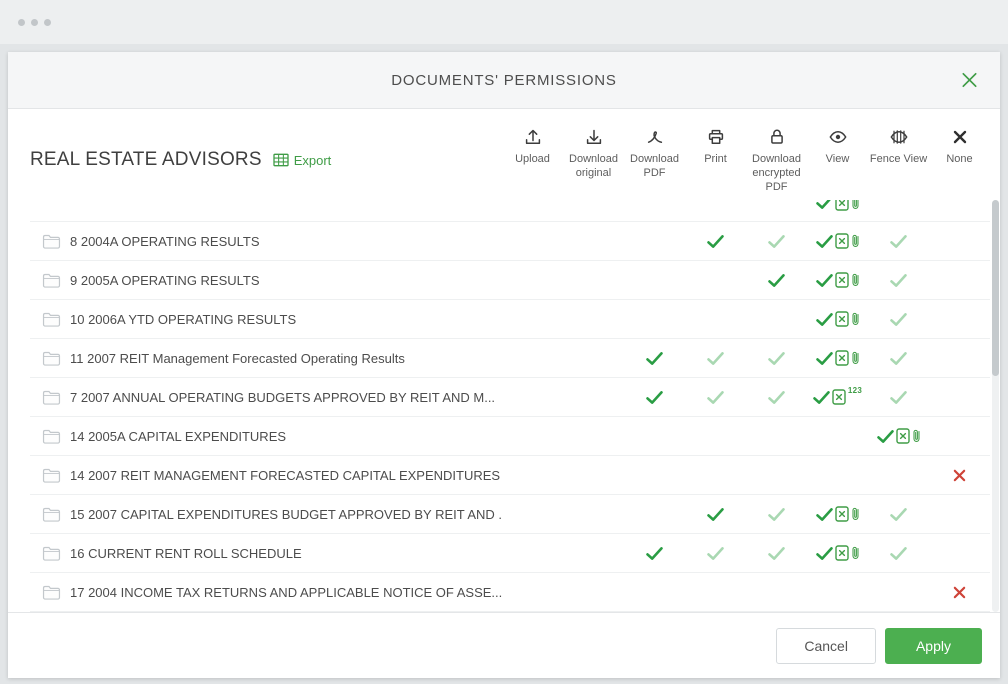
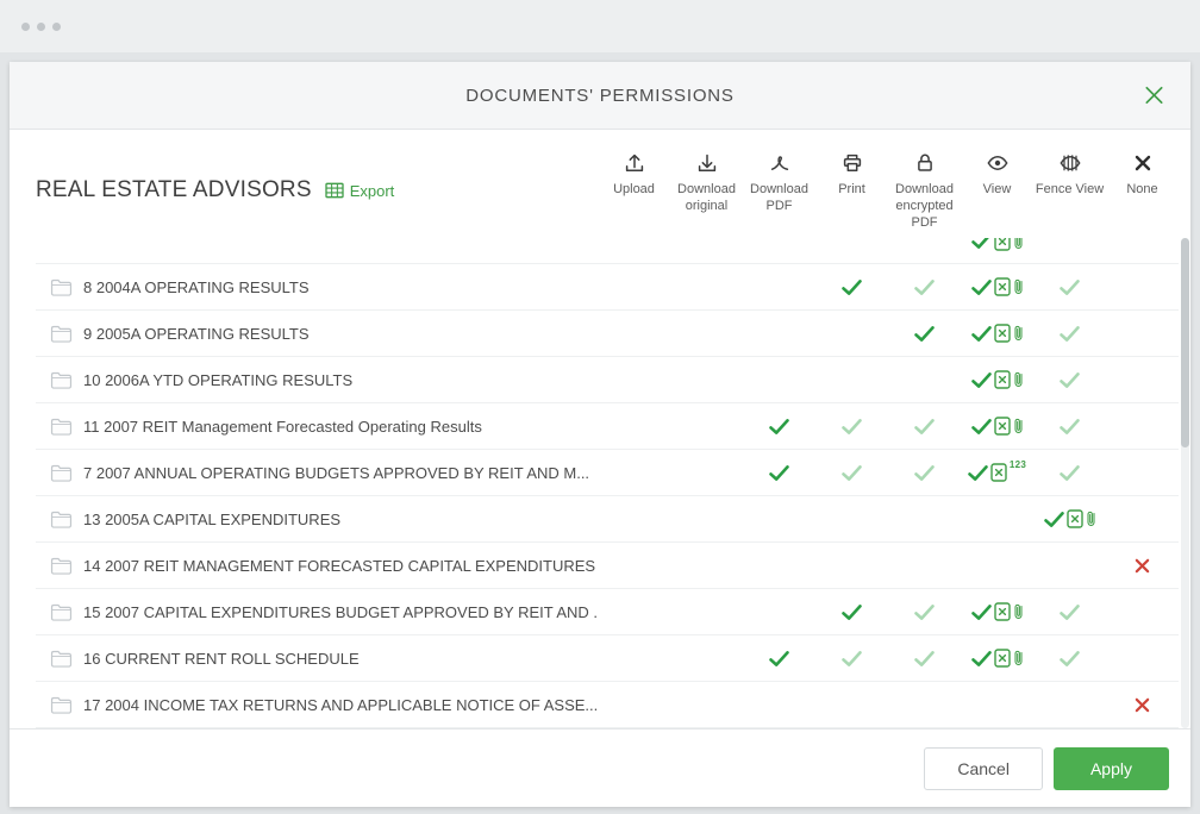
  DOCUMENTS' PERMISSIONS
  REAL ESTATE ADVISORS
  Export
  Upload
  Download original
  Download PDF
  Print
  Download encrypted PDF
  View
  Fence View
  None
  8 2004A OPERATING RESULTS
  9 2005A OPERATING RESULTS
  10 2006A YTD OPERATING RESULTS
  11 2007 REIT Management Forecasted Operating Results
  7 2007 ANNUAL OPERATING BUDGETS APPROVED BY REIT AND M...
  123
- 14 2005A CAPITAL EXPENDITURES
+ 13 2005A CAPITAL EXPENDITURES
  14 2007 REIT MANAGEMENT FORECASTED CAPITAL EXPENDITURES
  15 2007 CAPITAL EXPENDITURES BUDGET APPROVED BY REIT AND .
  16 CURRENT RENT ROLL SCHEDULE
  17 2004 INCOME TAX RETURNS AND APPLICABLE NOTICE OF ASSE...
  Cancel
  Apply
